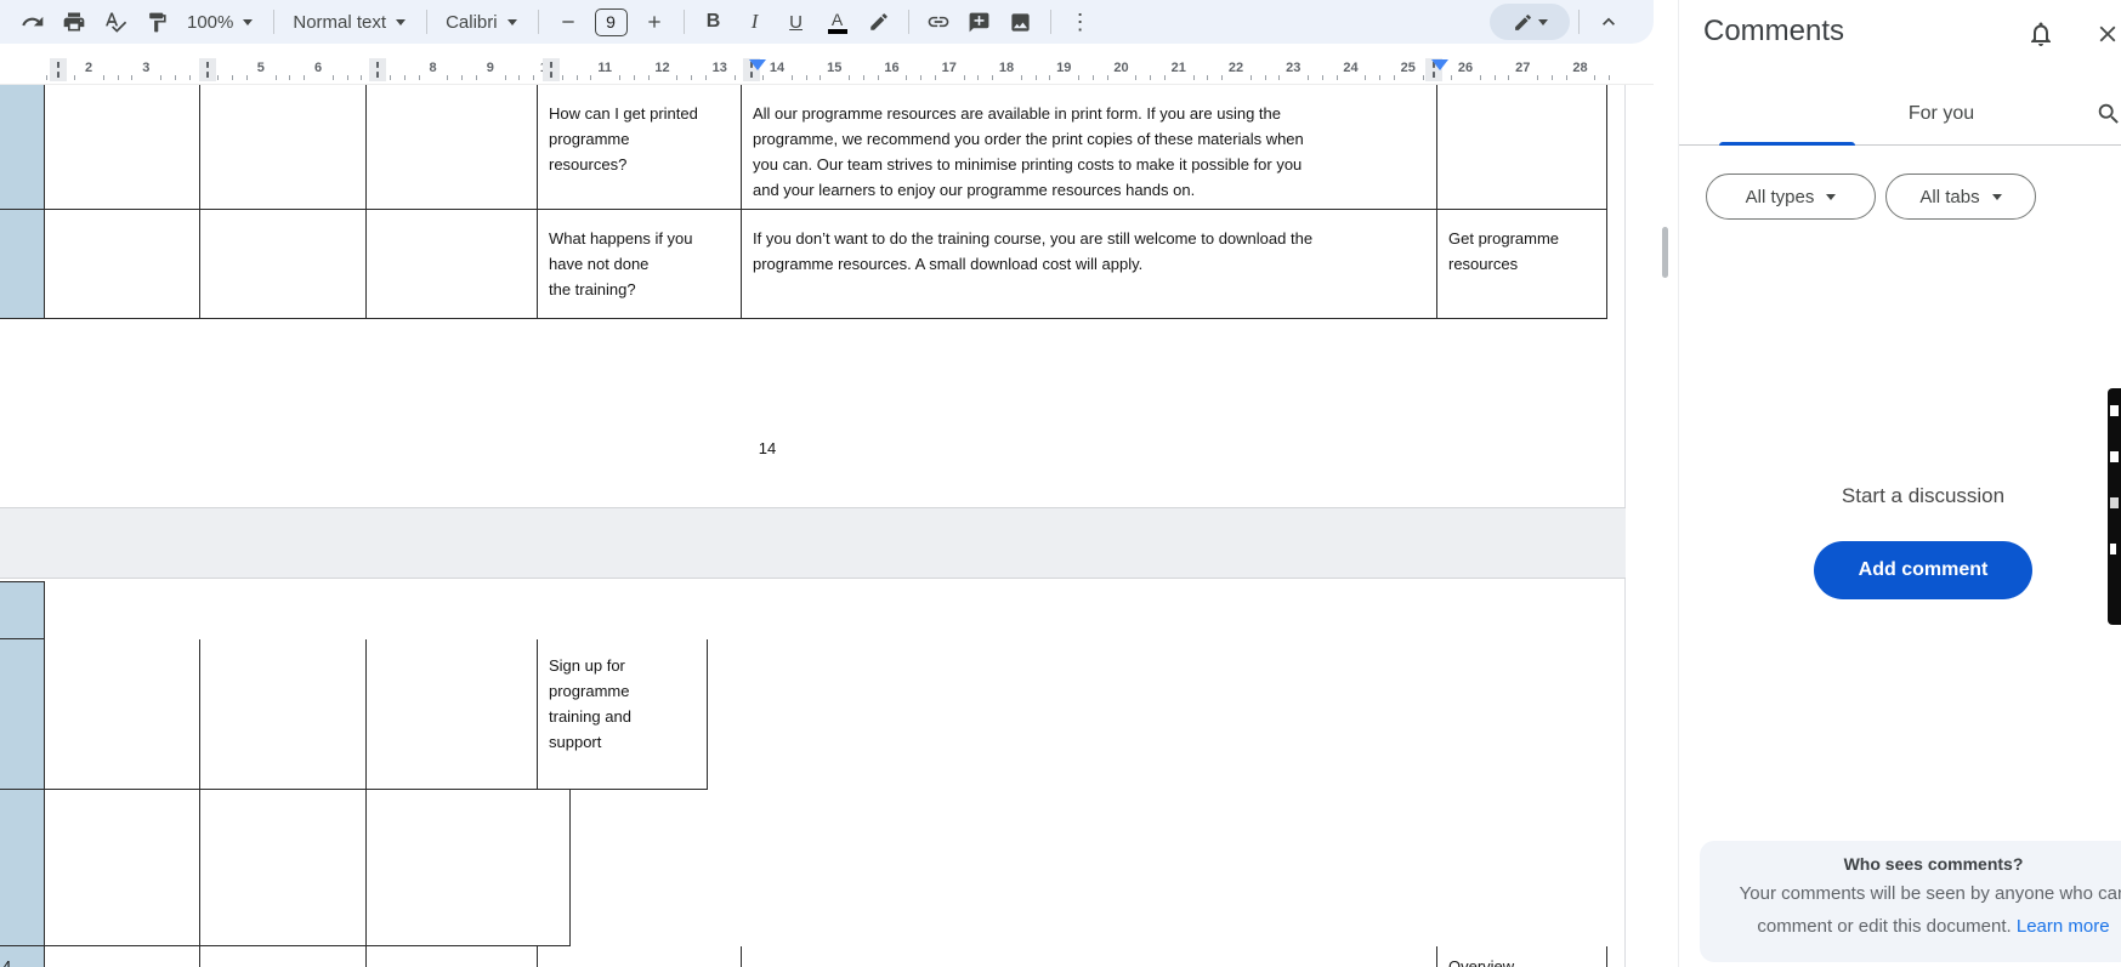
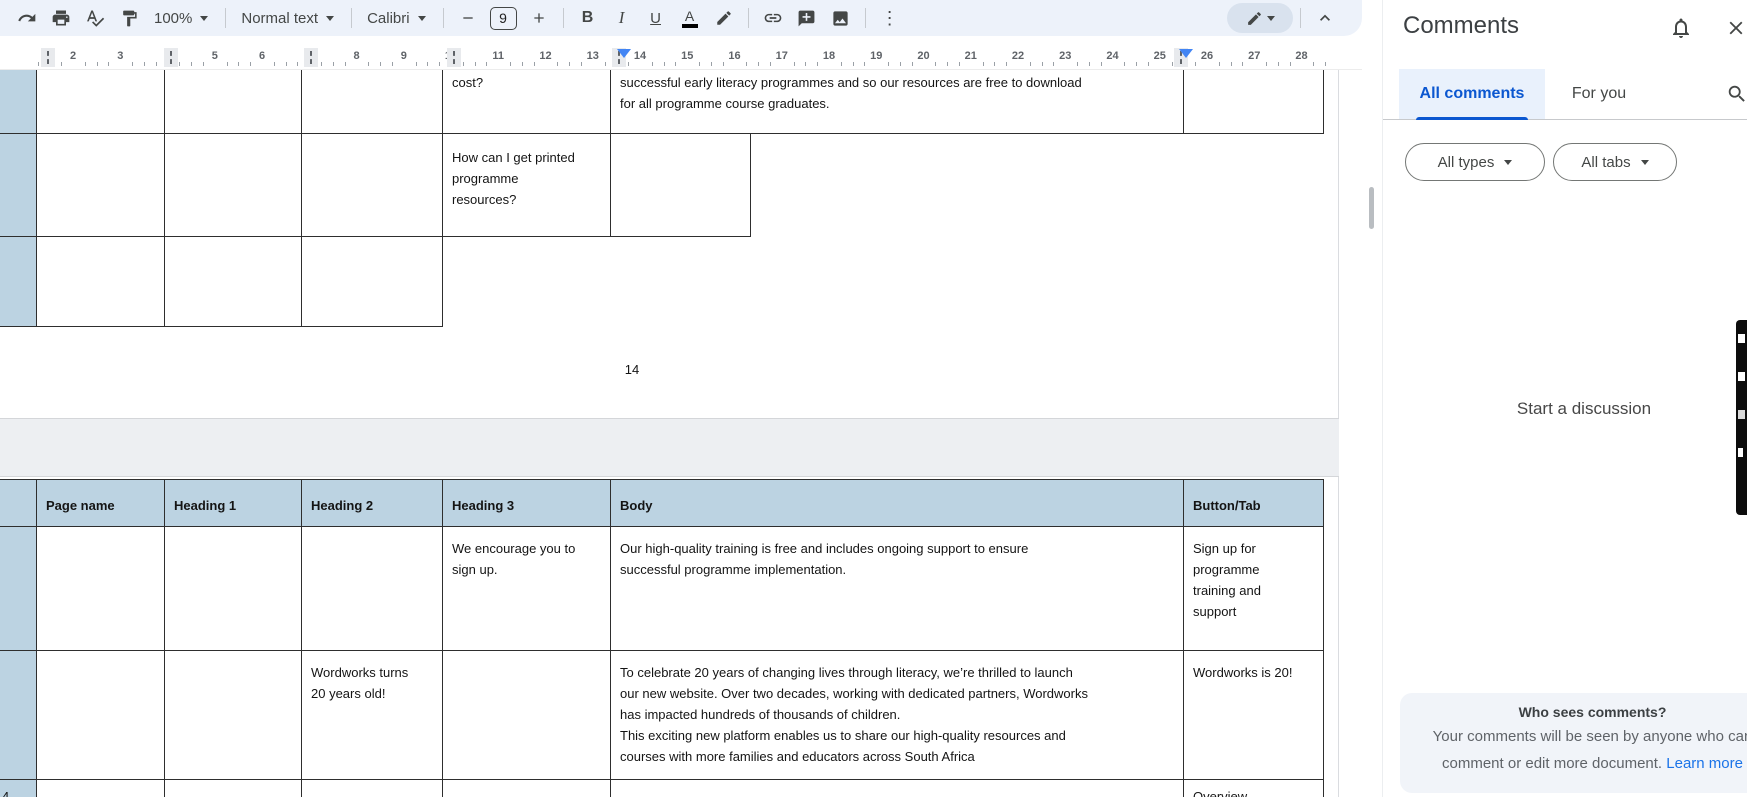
  100%
  Normal text
  Calibri
  9
  B
  I
  U
  A
  ⋮
  2
  3
  5
  6
  8
  9
  11
  12
  13
  14
  15
  16
  17
  18
  19
  20
  21
  22
  23
  24
  25
  26
  27
  28
+ cost?
+ successful early literacy programmes and so our resources are free to download
+ for all programme course graduates.
  How can I get printed
  programme
  resources?
- All our programme resources are available in print form. If you are using the
- programme, we recommend you order the print copies of these materials when
- you can. Our team strives to minimise printing costs to make it possible for you
- and your learners to enjoy our programme resources hands on.
- What happens if you
- have not done
- the training?
- If you don’t want to do the training course, you are still welcome to download the
- programme resources. A small download cost will apply.
- Get programme
- resources
  14
+ Page name
+ Heading 1
+ Heading 2
+ Heading 3
+ Body
+ Button/Tab
+ We encourage you to
+ sign up.
+ Our high-quality training is free and includes ongoing support to ensure
+ successful programme implementation.
  Sign up for
  programme
  training and
  support
+ Wordworks turns
+ 20 years old!
+ To celebrate 20 years of changing lives through literacy, we’re thrilled to launch
+ our new website. Over two decades, working with dedicated partners, Wordworks
+ has impacted hundreds of thousands of children.
+ This exciting new platform enables us to share our high-quality resources and
+ courses with more families and educators across South Africa
+ Wordworks is 20!
  Comments
+ All comments
  For you
  All types
  All tabs
  Start a discussion
- Add comment
  Who sees comments?
  Your comments will be seen by anyone who ca
- comment or edit this document. Learn more
+ comment or edit more document. Learn more
